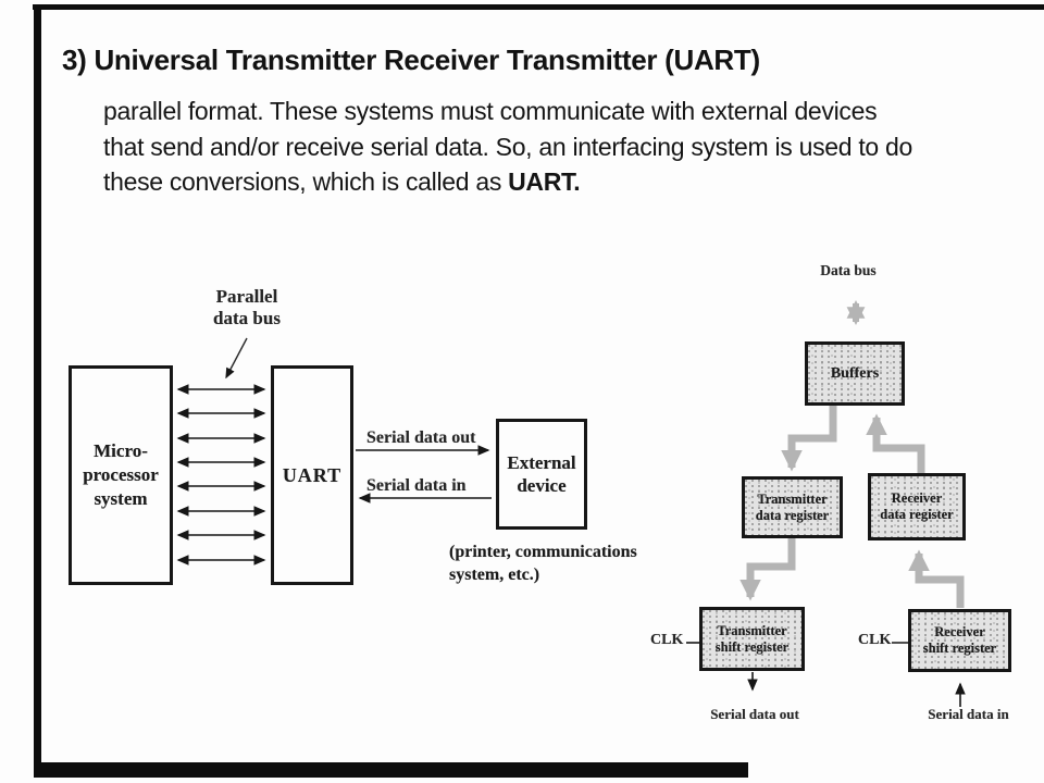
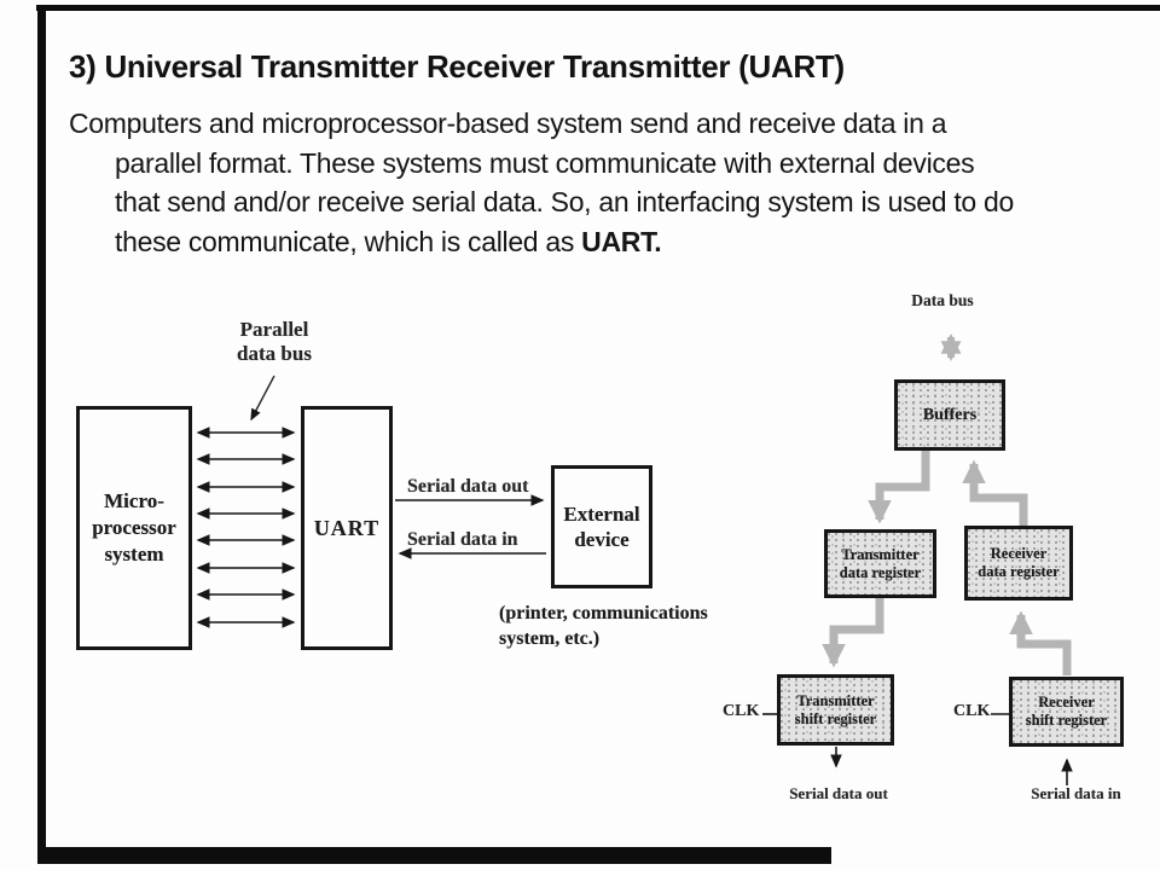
  3) Universal Transmitter Receiver Transmitter (UART)
+ Computers and microprocessor-based system send and receive data in a
  parallel format. These systems must communicate with external devices
  that send and/or receive serial data. So, an interfacing system is used to do
- these conversions, which is called as UART.
+ these communicate, which is called as UART.
  Parallel
  data bus
  Micro-
  processor
  system
  UART
  Serial data out
  Serial data in
  External
  device
  (printer, communications
  system, etc.)
  Data bus
  Buffers
  Transmitter
  data register
  Receiver
  data register
  CLK
  CLK
  Transmitter
  shift register
  Receiver
  shift register
  Serial data out
  Serial data in
